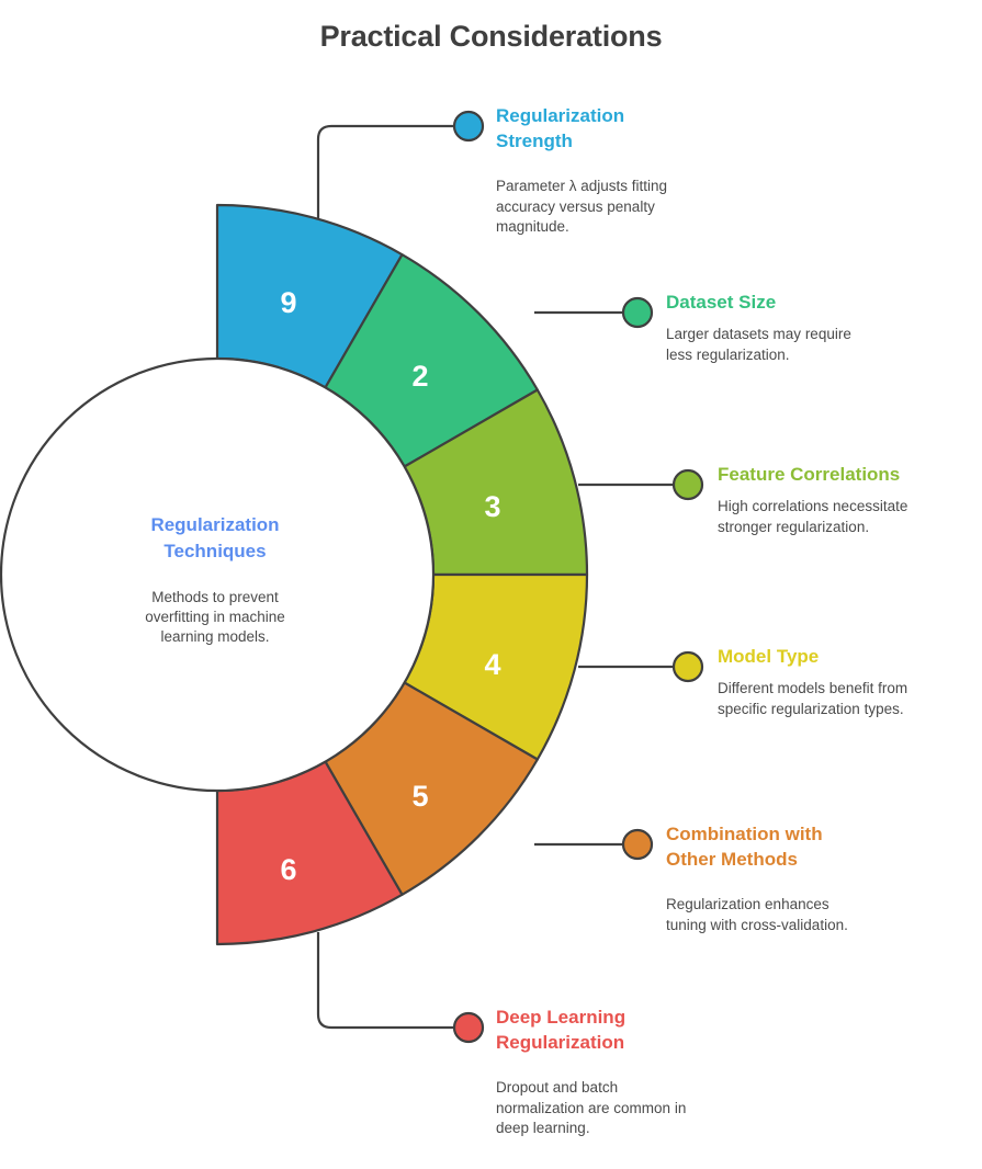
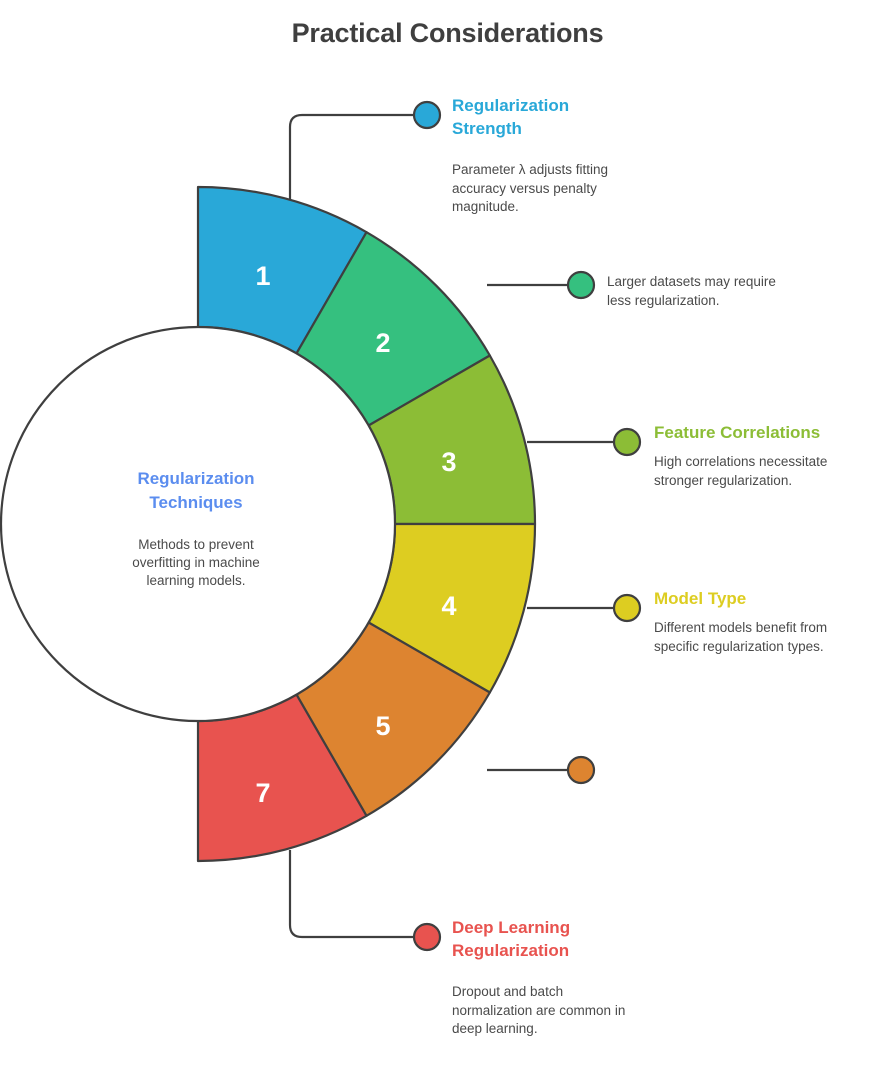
  Practical Considerations
- 9
+ 1
  2
  3
  4
  5
- 6
+ 7
  Regularization
  Techniques
  Methods to prevent
  overfitting in machine
  learning models.
  Regularization
  Strength
  Parameter λ adjusts fitting
  accuracy versus penalty
  magnitude.
- Dataset Size
  Larger datasets may require
  less regularization.
  Feature Correlations
  High correlations necessitate
  stronger regularization.
  Model Type
  Different models benefit from
  specific regularization types.
- Combination with
- Other Methods
- Regularization enhances
- tuning with cross-validation.
  Deep Learning
  Regularization
  Dropout and batch
  normalization are common in
  deep learning.
